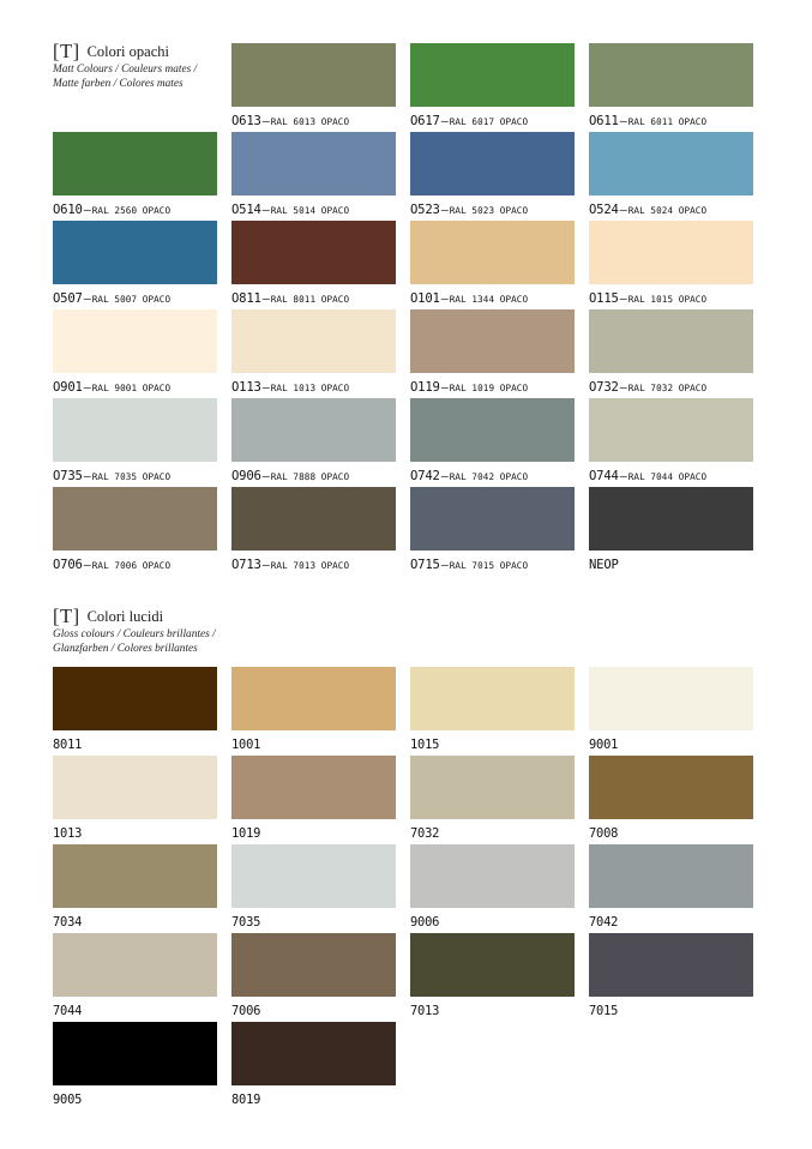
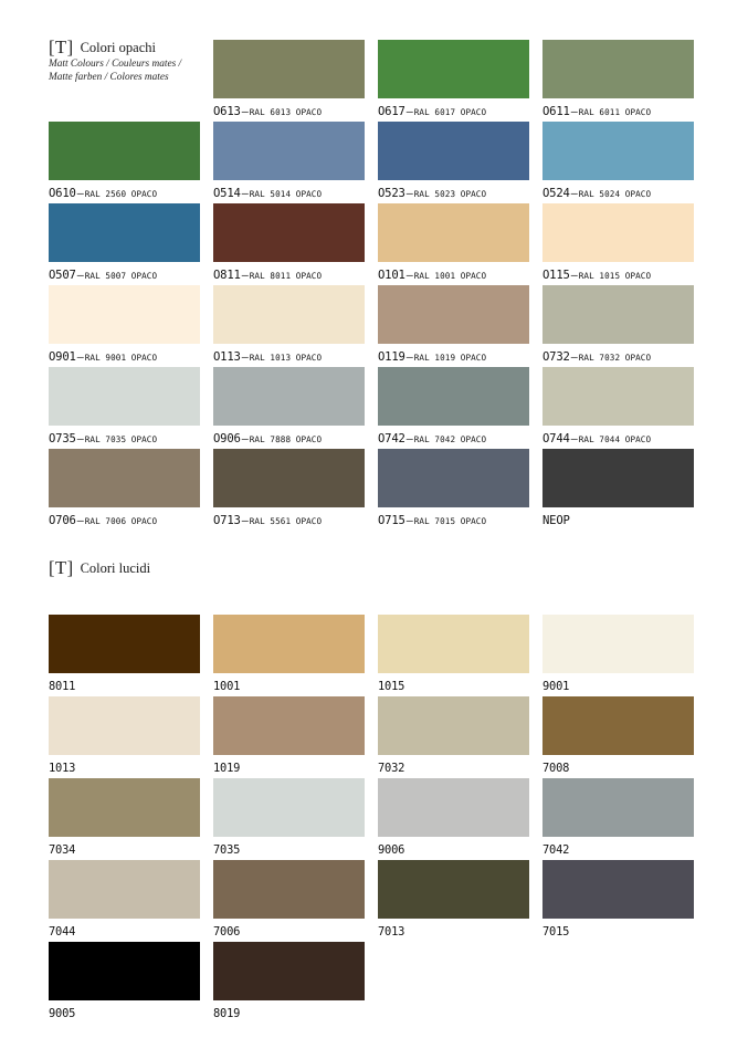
  [T]
  Colori opachi
  Matt Colours / Couleurs mates /
  Matte farben / Colores mates
  O613–RAL 6013 OPACO
  O617–RAL 6017 OPACO
  O611–RAL 6011 OPACO
  O610–RAL 2560 OPACO
  O514–RAL 5014 OPACO
  O523–RAL 5023 OPACO
  O524–RAL 5024 OPACO
  O507–RAL 5007 OPACO
  O811–RAL 8011 OPACO
- O101–RAL 1344 OPACO
+ O101–RAL 1001 OPACO
  O115–RAL 1015 OPACO
  O901–RAL 9001 OPACO
  O113–RAL 1013 OPACO
  O119–RAL 1019 OPACO
  O732–RAL 7032 OPACO
  O735–RAL 7035 OPACO
  O906–RAL 7888 OPACO
  O742–RAL 7042 OPACO
  O744–RAL 7044 OPACO
  O706–RAL 7006 OPACO
- O713–RAL 7013 OPACO
+ O713–RAL 5561 OPACO
  O715–RAL 7015 OPACO
  NEOP
  [T]
  Colori lucidi
- Gloss colours / Couleurs brillantes /
- Glanzfarben / Colores brillantes
  8011
  1001
  1015
  9001
  1013
  1019
  7032
  7008
  7034
  7035
  9006
  7042
  7044
  7006
  7013
  7015
  9005
  8019
